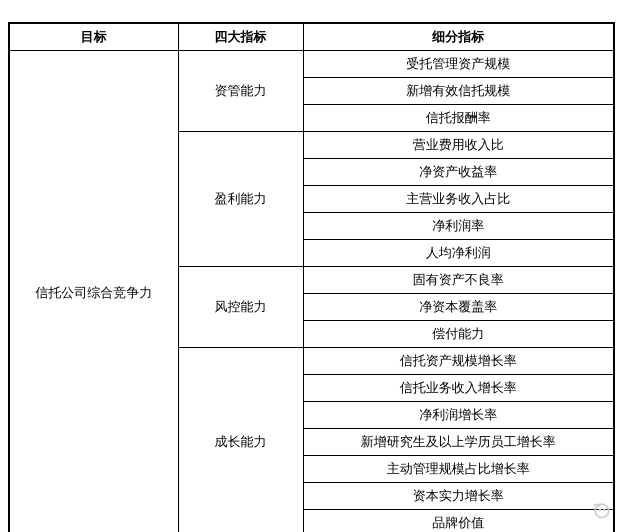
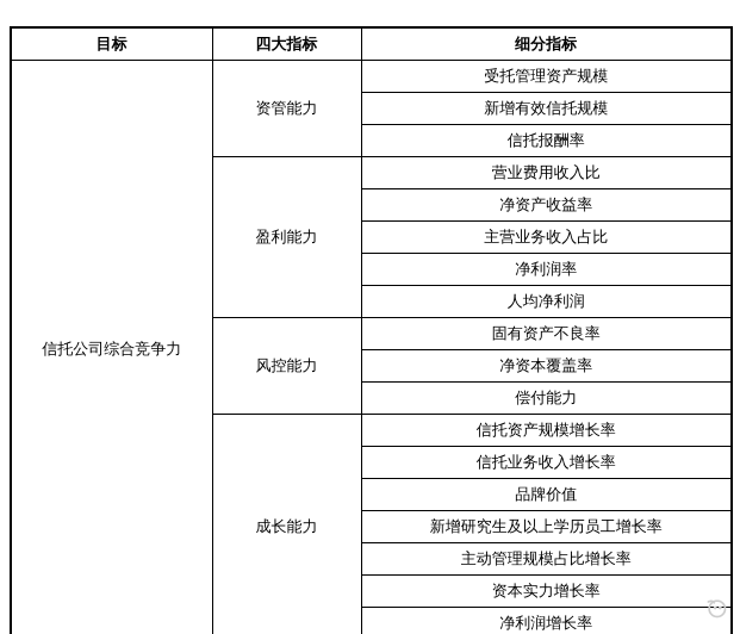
  目标	四大指标	细分指标
  信托公司综合竞争力	资管能力	受托管理资产规模
  新增有效信托规模
  信托报酬率
  盈利能力	营业费用收入比
  净资产收益率
  主营业务收入占比
  净利润率
  人均净利润
  风控能力	固有资产不良率
  净资本覆盖率
  偿付能力
  成长能力	信托资产规模增长率
  信托业务收入增长率
- 净利润增长率
+ 品牌价值
  新增研究生及以上学历员工增长率
  主动管理规模占比增长率
  资本实力增长率
- 品牌价值
+ 净利润增长率
